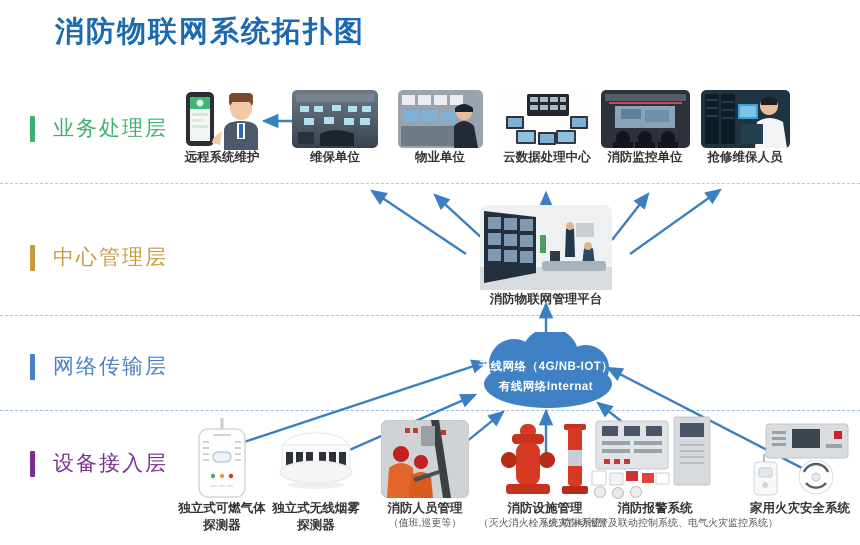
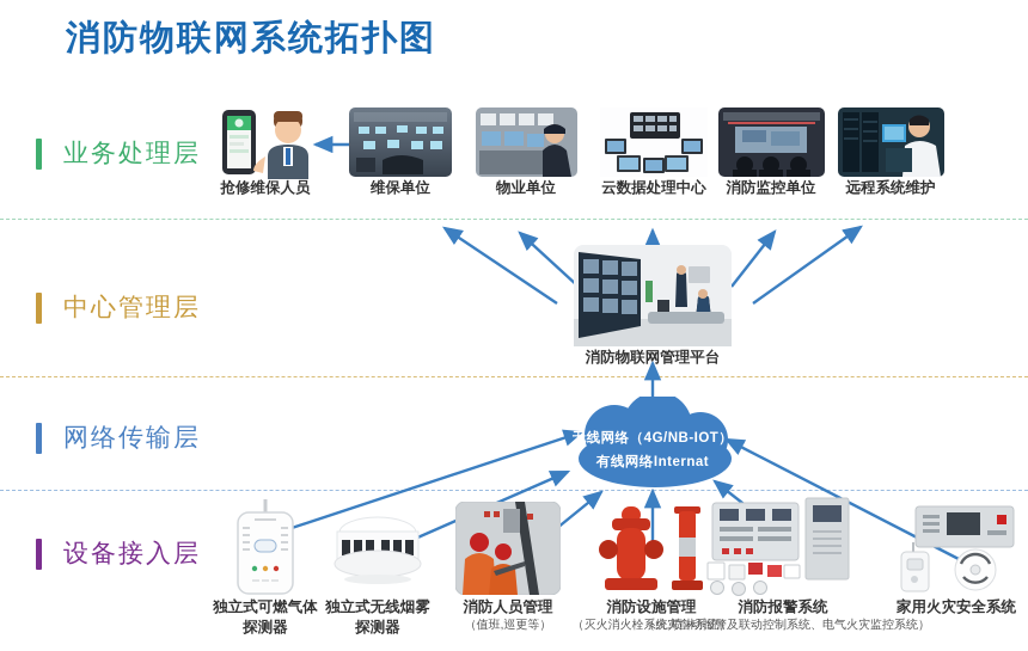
  消防物联网系统拓扑图
  业务处理层
  中心管理层
  网络传输层
  设备接入层
- 远程系统维护
+ 抢修维保人员
  维保单位
  物业单位
  云数据处理中心
  消防监控单位
- 抢修维保人员
+ 远程系统维护
  消防物联网管理平台
  无线网络（4G/NB-IOT）
  有线网络Internat
  独立式可燃气体
  探测器
  独立式无线烟雾
  探测器
  消防人员管理
  （值班,巡更等）
  消防设施管理
  （灭火消火栓系统,喷淋系统）
  消防报警系统
  （火灾自动报警及联动控制系统、电气火灾监控系统）
  家用火灾安全系统
